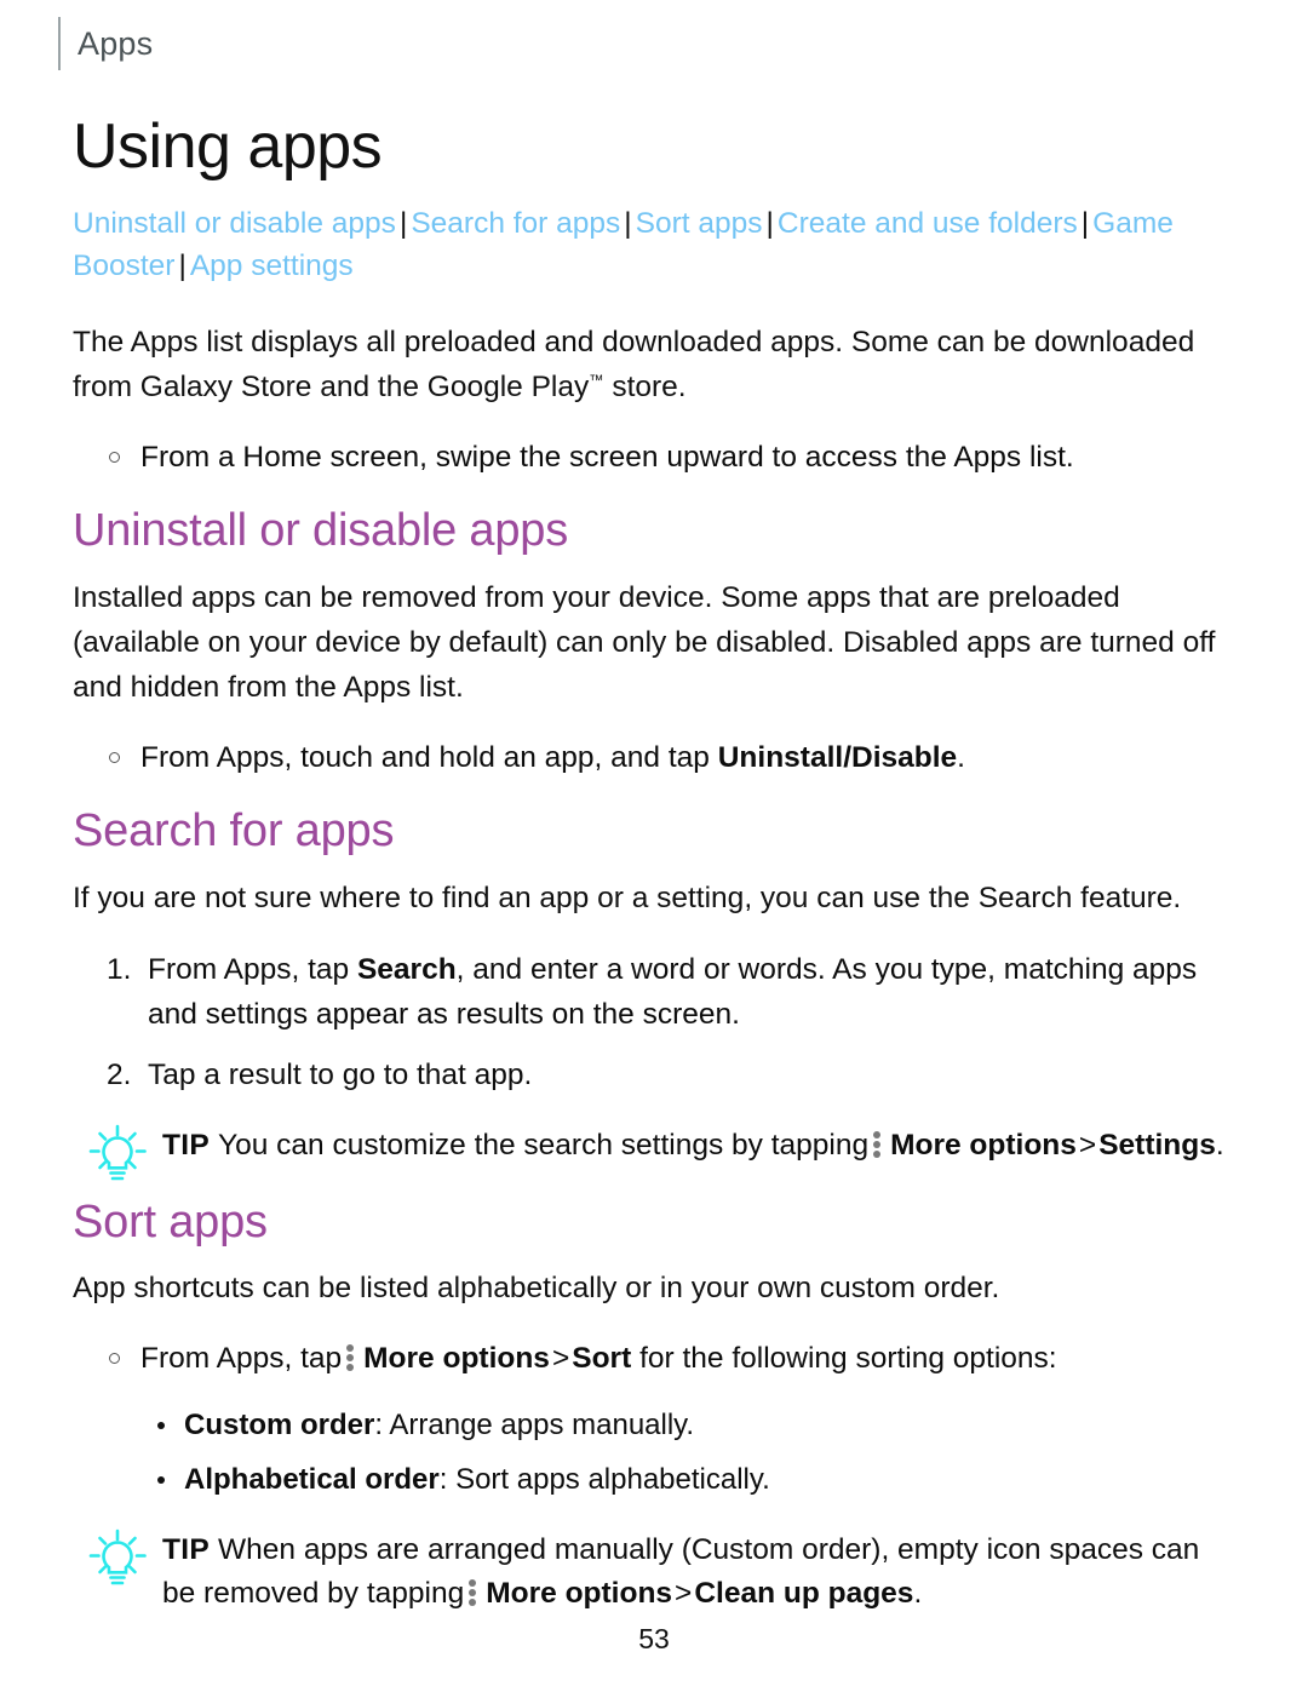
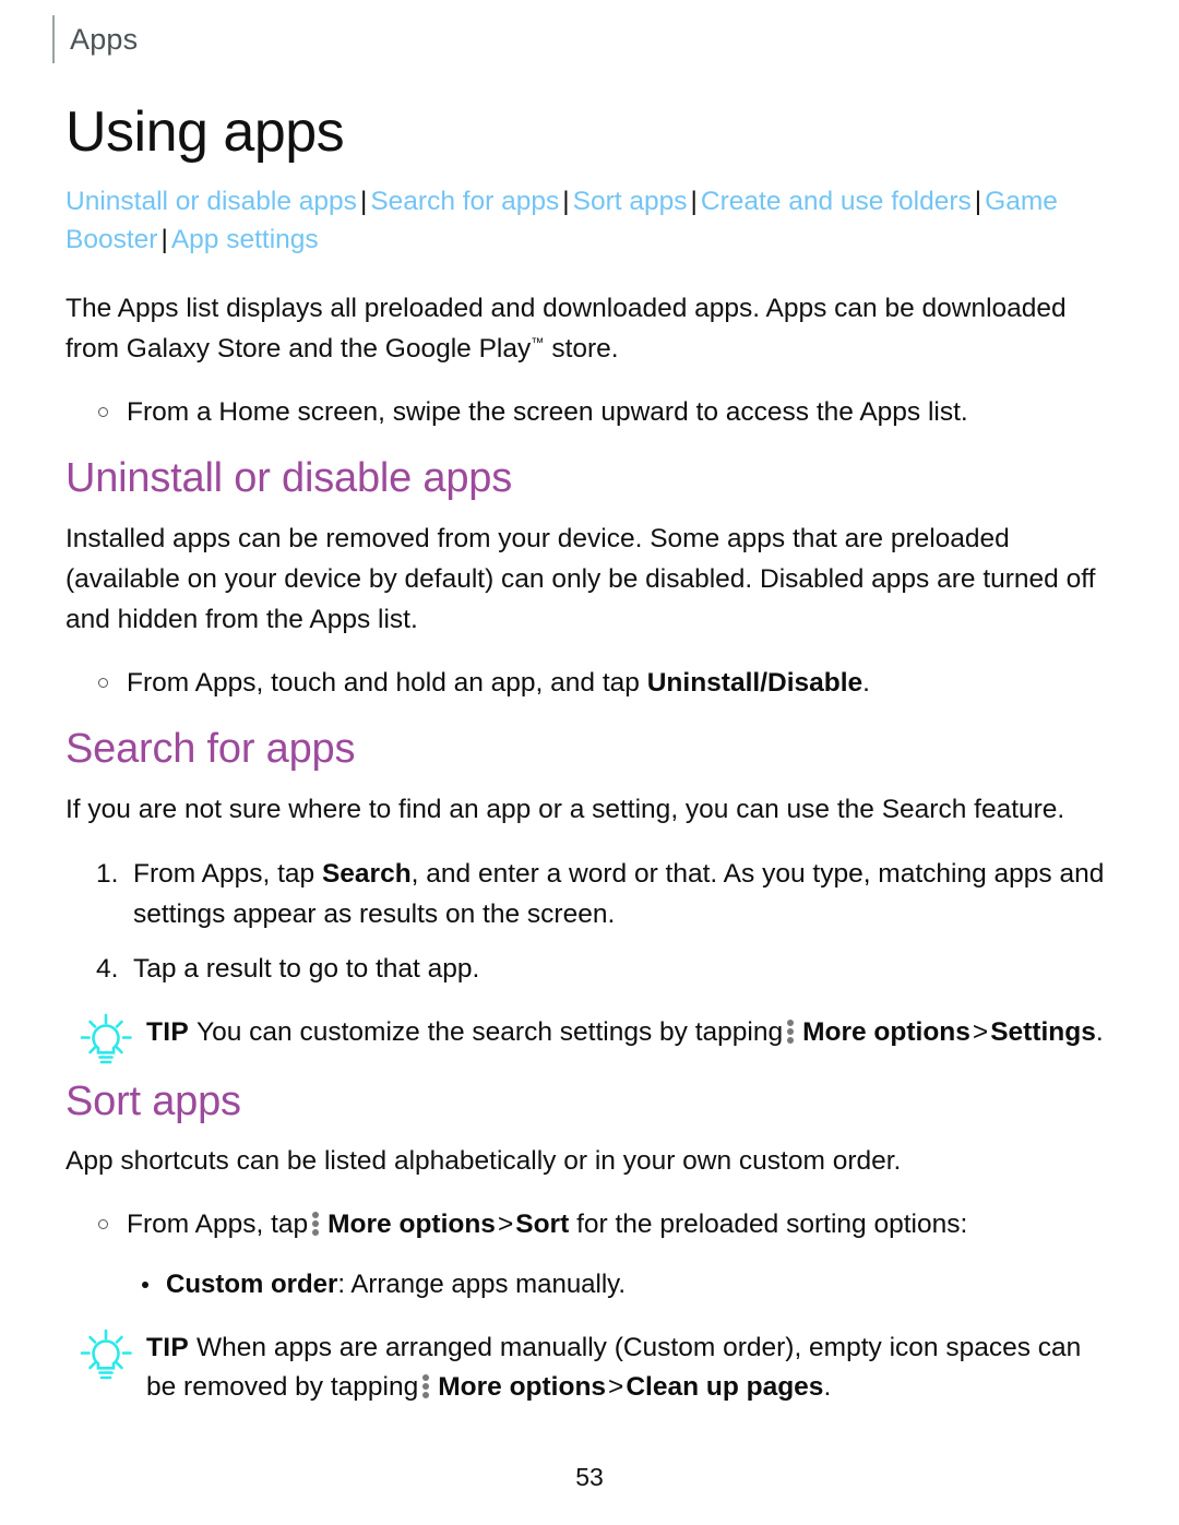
  Apps
  Using apps
  Uninstall or disable apps|Search for apps|Sort apps|Create and use folders|Game Booster|App settings
- The Apps list displays all preloaded and downloaded apps. Some can be downloaded from Galaxy Store and the Google Play™ store.
+ The Apps list displays all preloaded and downloaded apps. Apps can be downloaded from Galaxy Store and the Google Play™ store.
  From a Home screen, swipe the screen upward to access the Apps list.
  Uninstall or disable apps
  Installed apps can be removed from your device. Some apps that are preloaded (available on your device by default) can only be disabled. Disabled apps are turned off and hidden from the Apps list.
  From Apps, touch and hold an app, and tap Uninstall/Disable.
  Search for apps
  If you are not sure where to find an app or a setting, you can use the Search feature.
  1.
- From Apps, tap Search, and enter a word or words. As you type, matching apps and settings appear as results on the screen.
+ From Apps, tap Search, and enter a word or that. As you type, matching apps and settings appear as results on the screen.
- 2.
+ 4.
  Tap a result to go to that app.
  TIP You can customize the search settings by tapping More options>Settings.
  Sort apps
  App shortcuts can be listed alphabetically or in your own custom order.
- From Apps, tap More options>Sort for the following sorting options:
+ From Apps, tap More options>Sort for the preloaded sorting options:
  Custom order: Arrange apps manually.
- Alphabetical order: Sort apps alphabetically.
  TIP When apps are arranged manually (Custom order), empty icon spaces can be removed by tapping More options>Clean up pages.
  53
